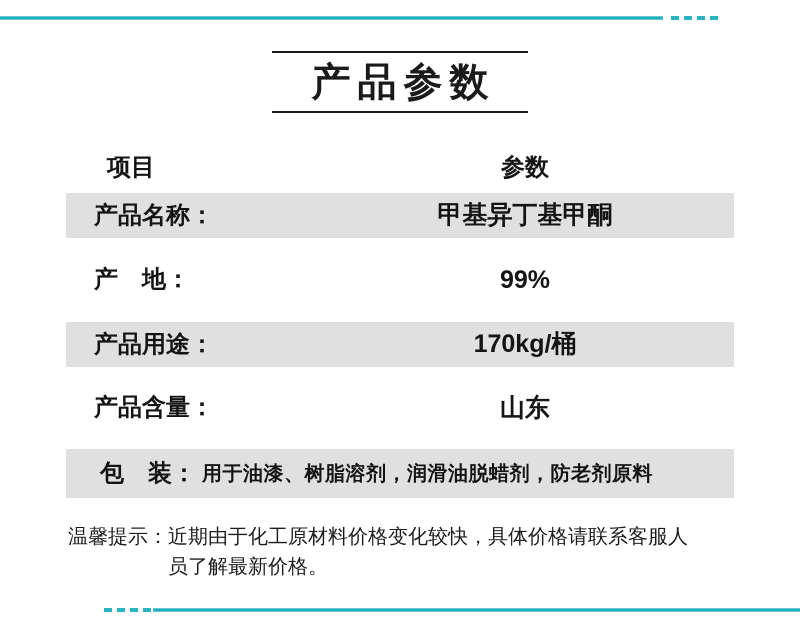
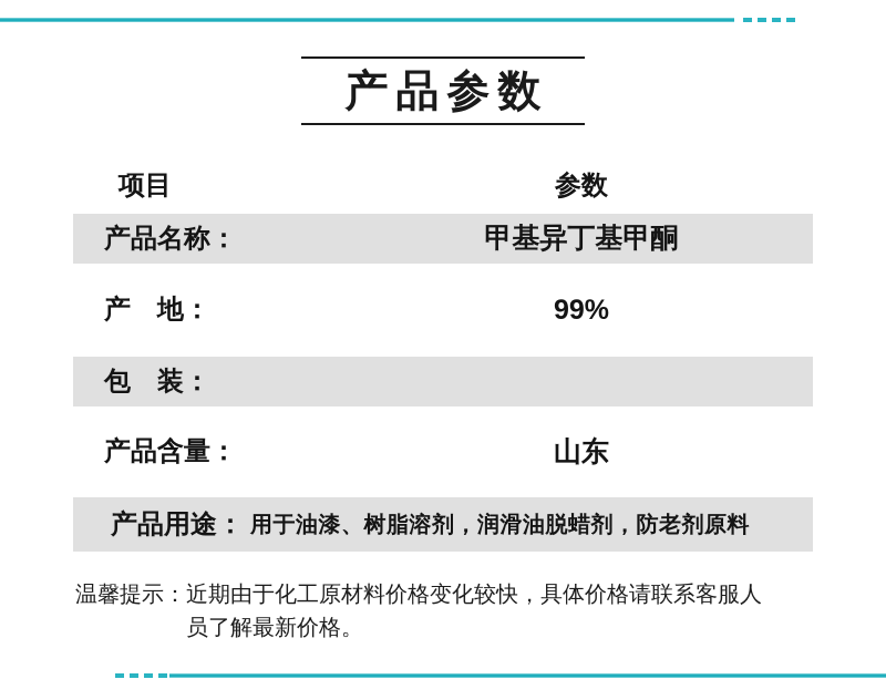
  产品参数
  项目
  参数
  产品名称：
  甲基异丁基甲酮
  产 地：
  99%
- 产品用途：
+ 包 装：
- 170kg/桶
  产品含量：
  山东
- 包 装：
+ 产品用途：
  用于油漆、树脂溶剂，润滑油脱蜡剂，防老剂原料
  温馨提示：
  近期由于化工原材料价格变化较快，具体价格请联系客服人员了解最新价格。
